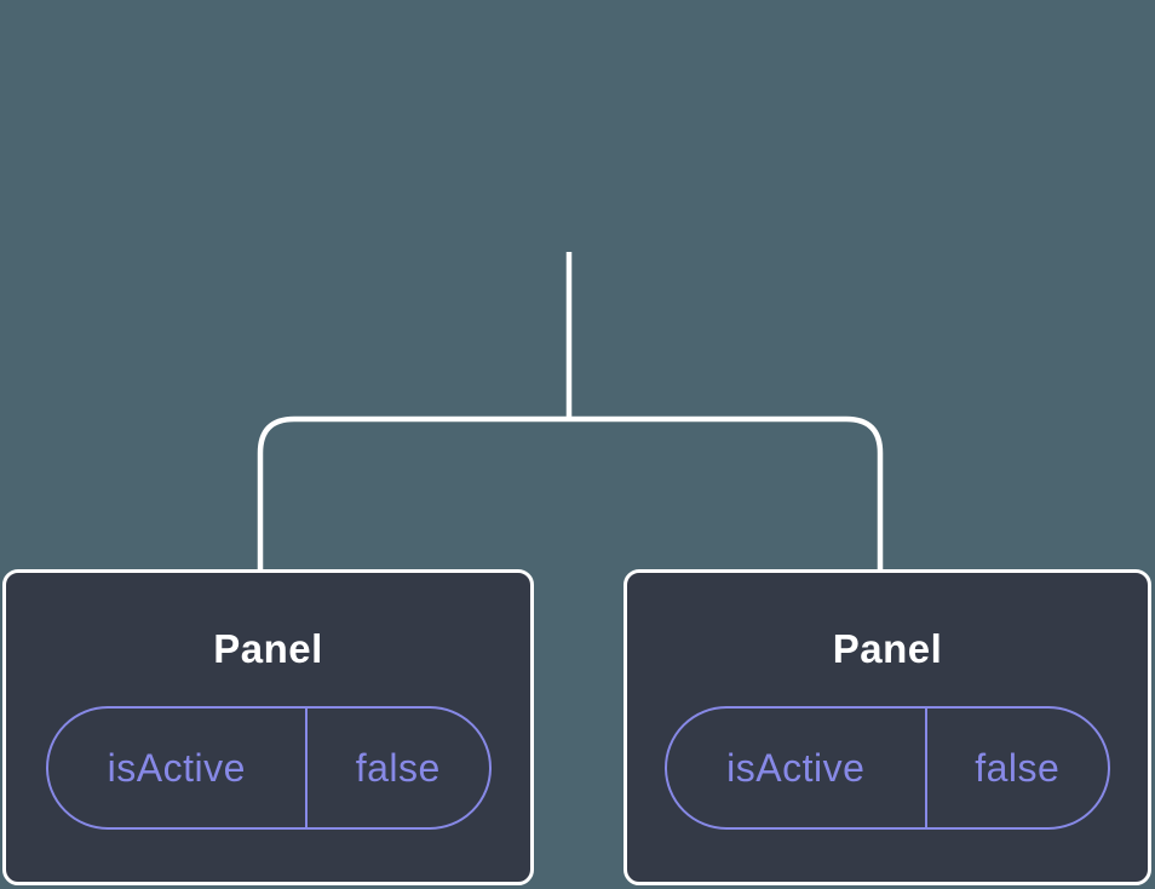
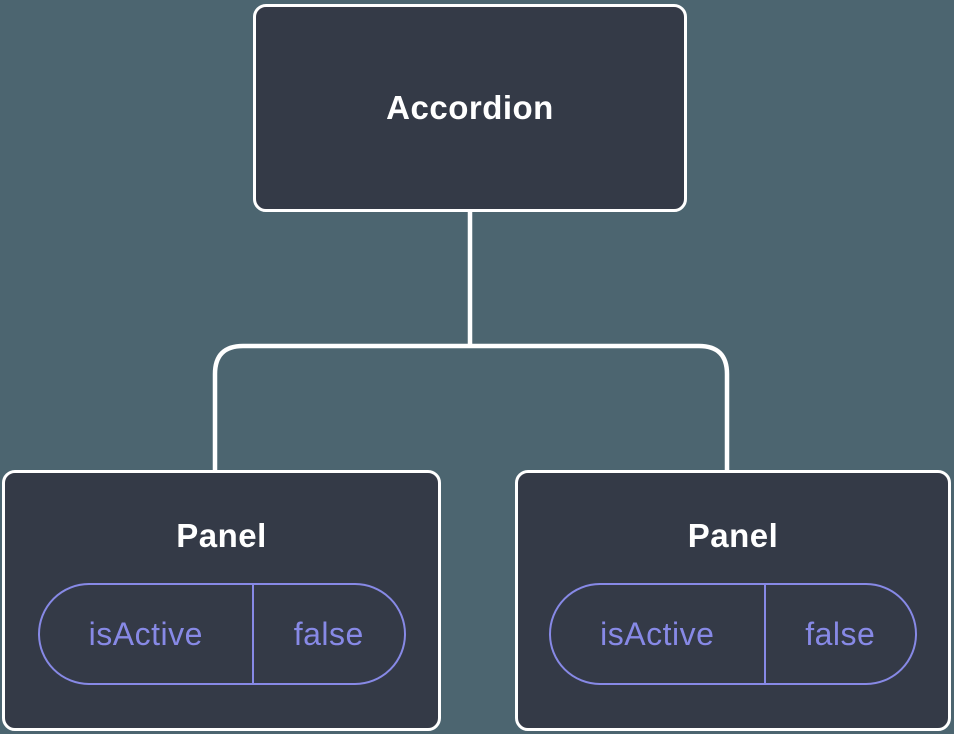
+ Accordion
  Panel
  isActive
  false
  Panel
  isActive
  false
